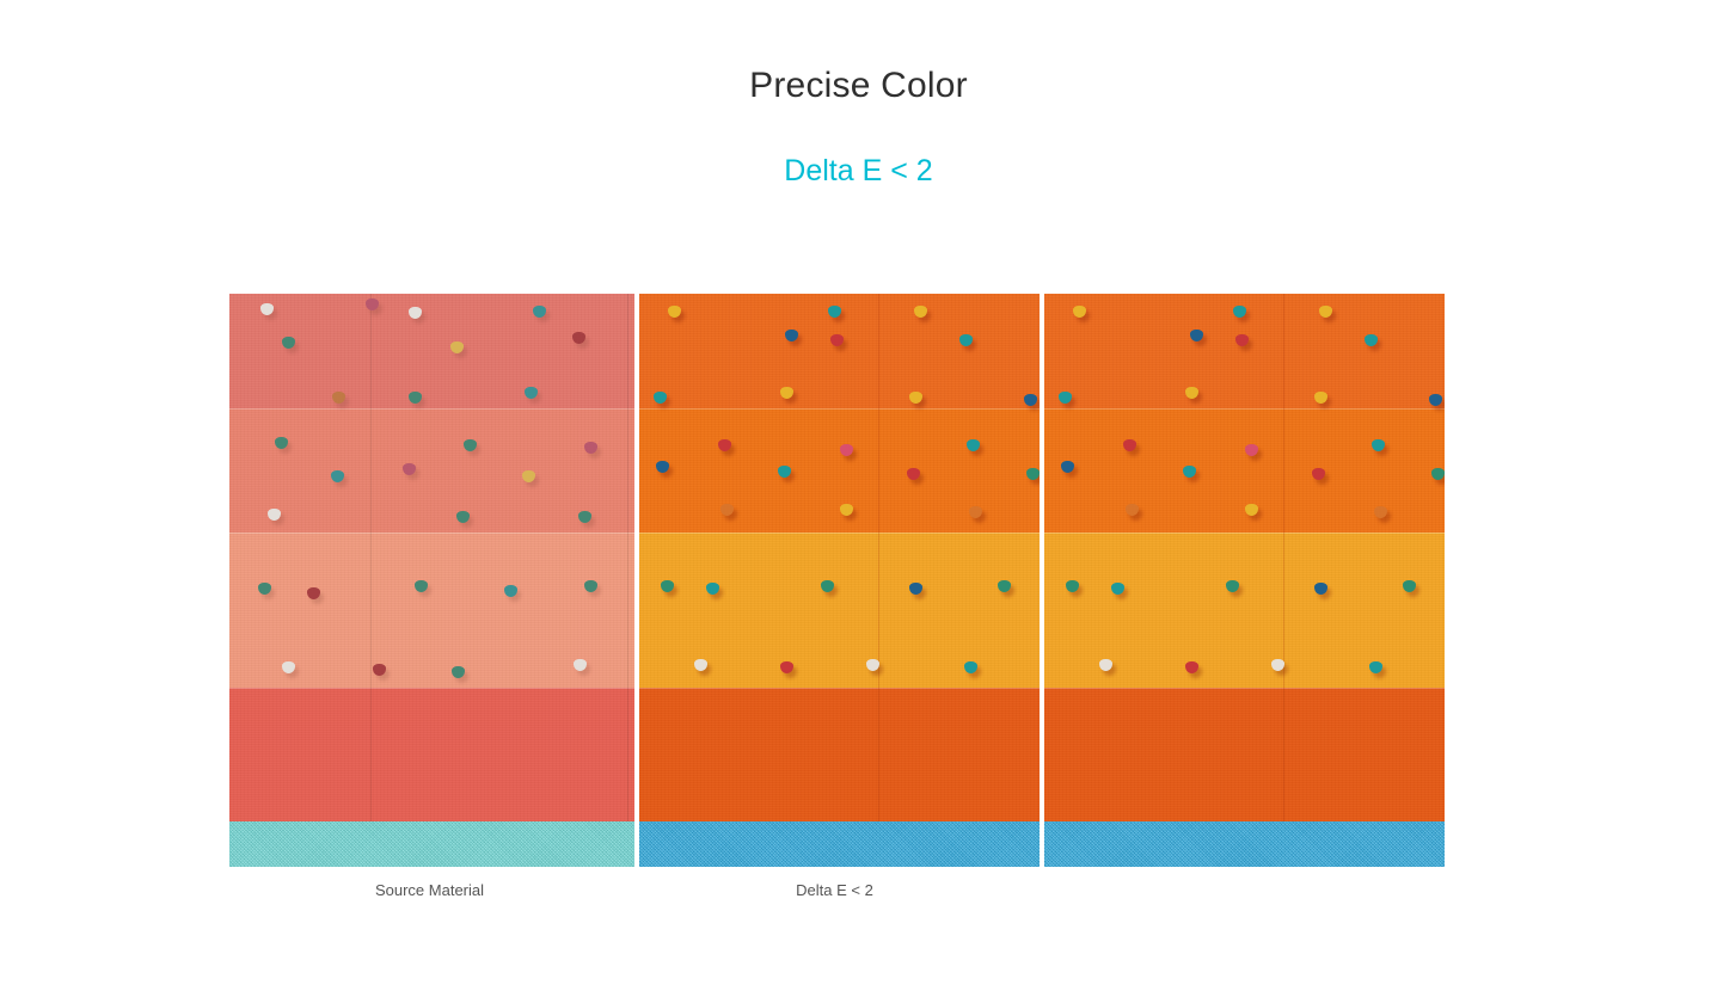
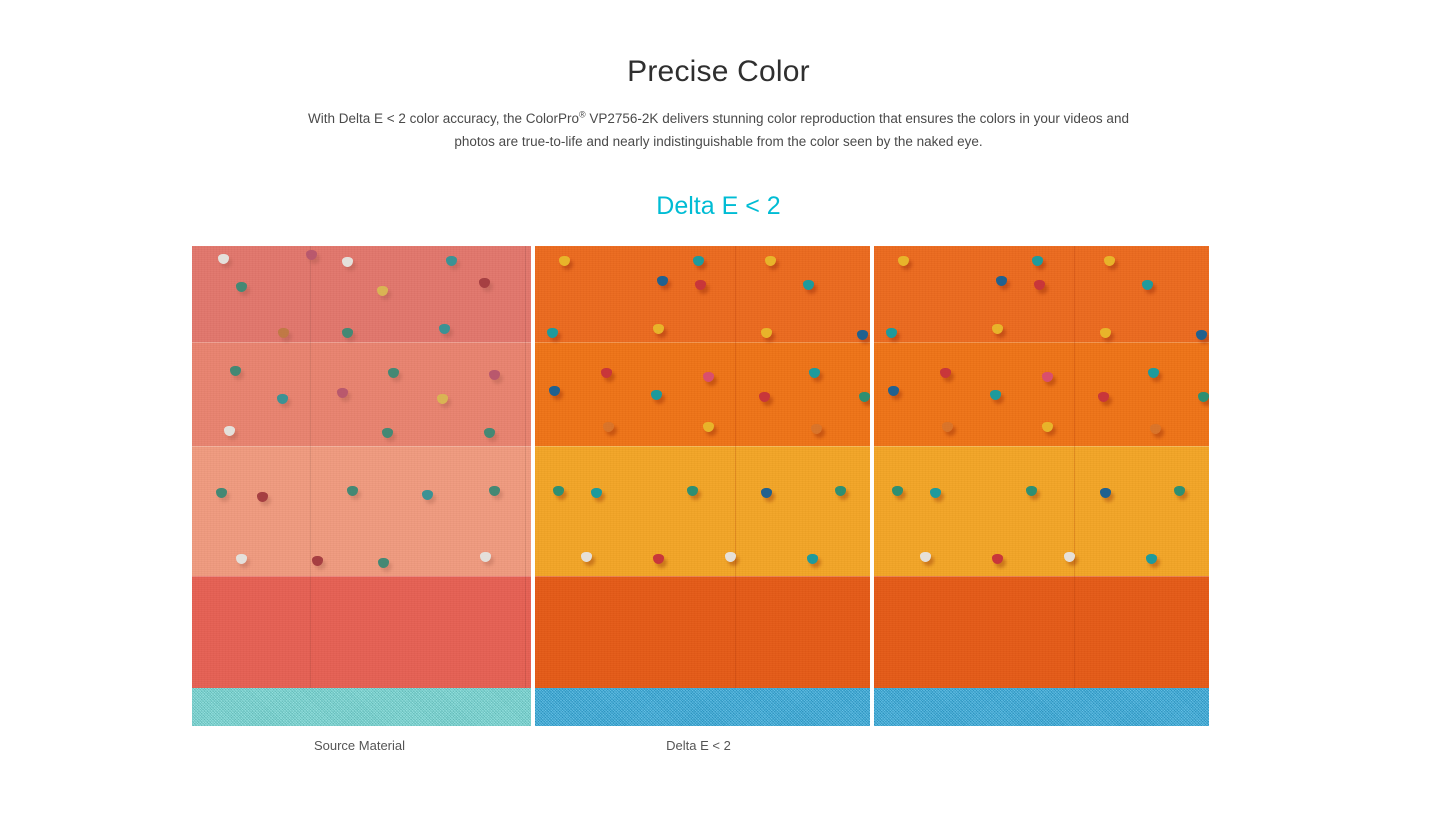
  Precise Color
+ With Delta E < 2 color accuracy, the ColorPro® VP2756-2K delivers stunning color reproduction that ensures the colors in your videos and photos are true-to-life and nearly indistinguishable from the color seen by the naked eye.
  Delta E < 2
  Source Material
  Delta E < 2
